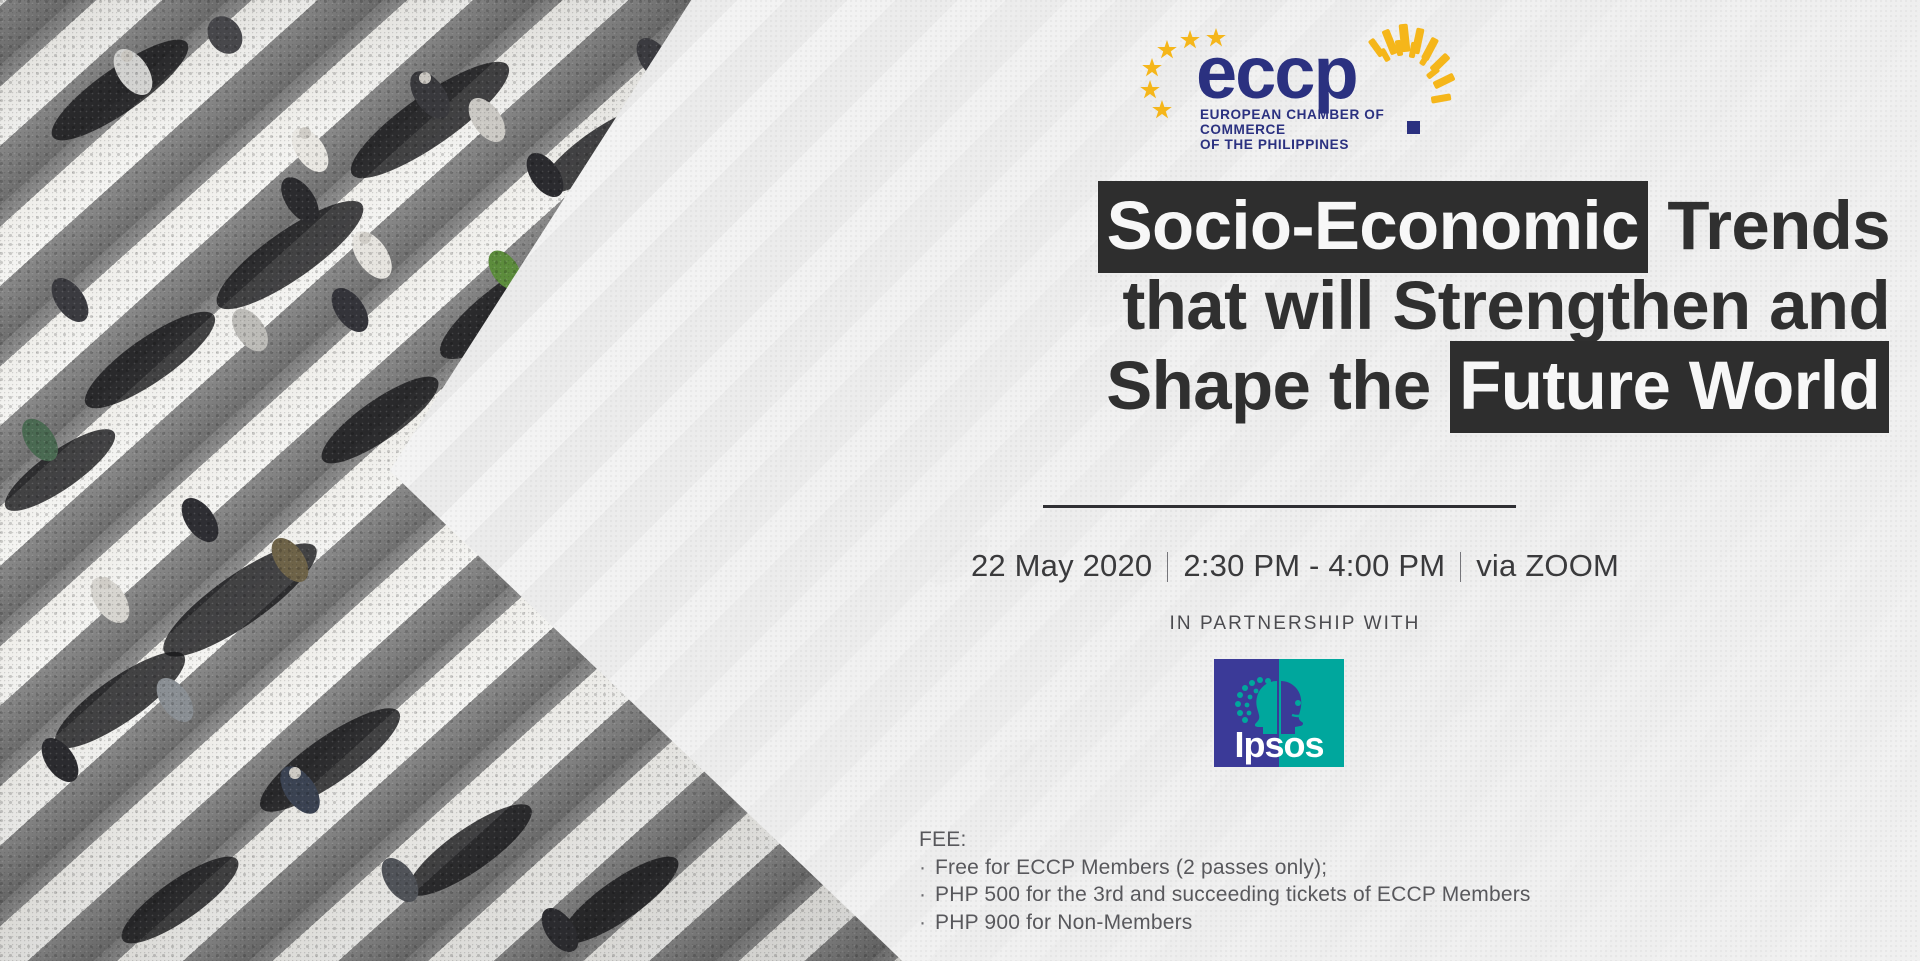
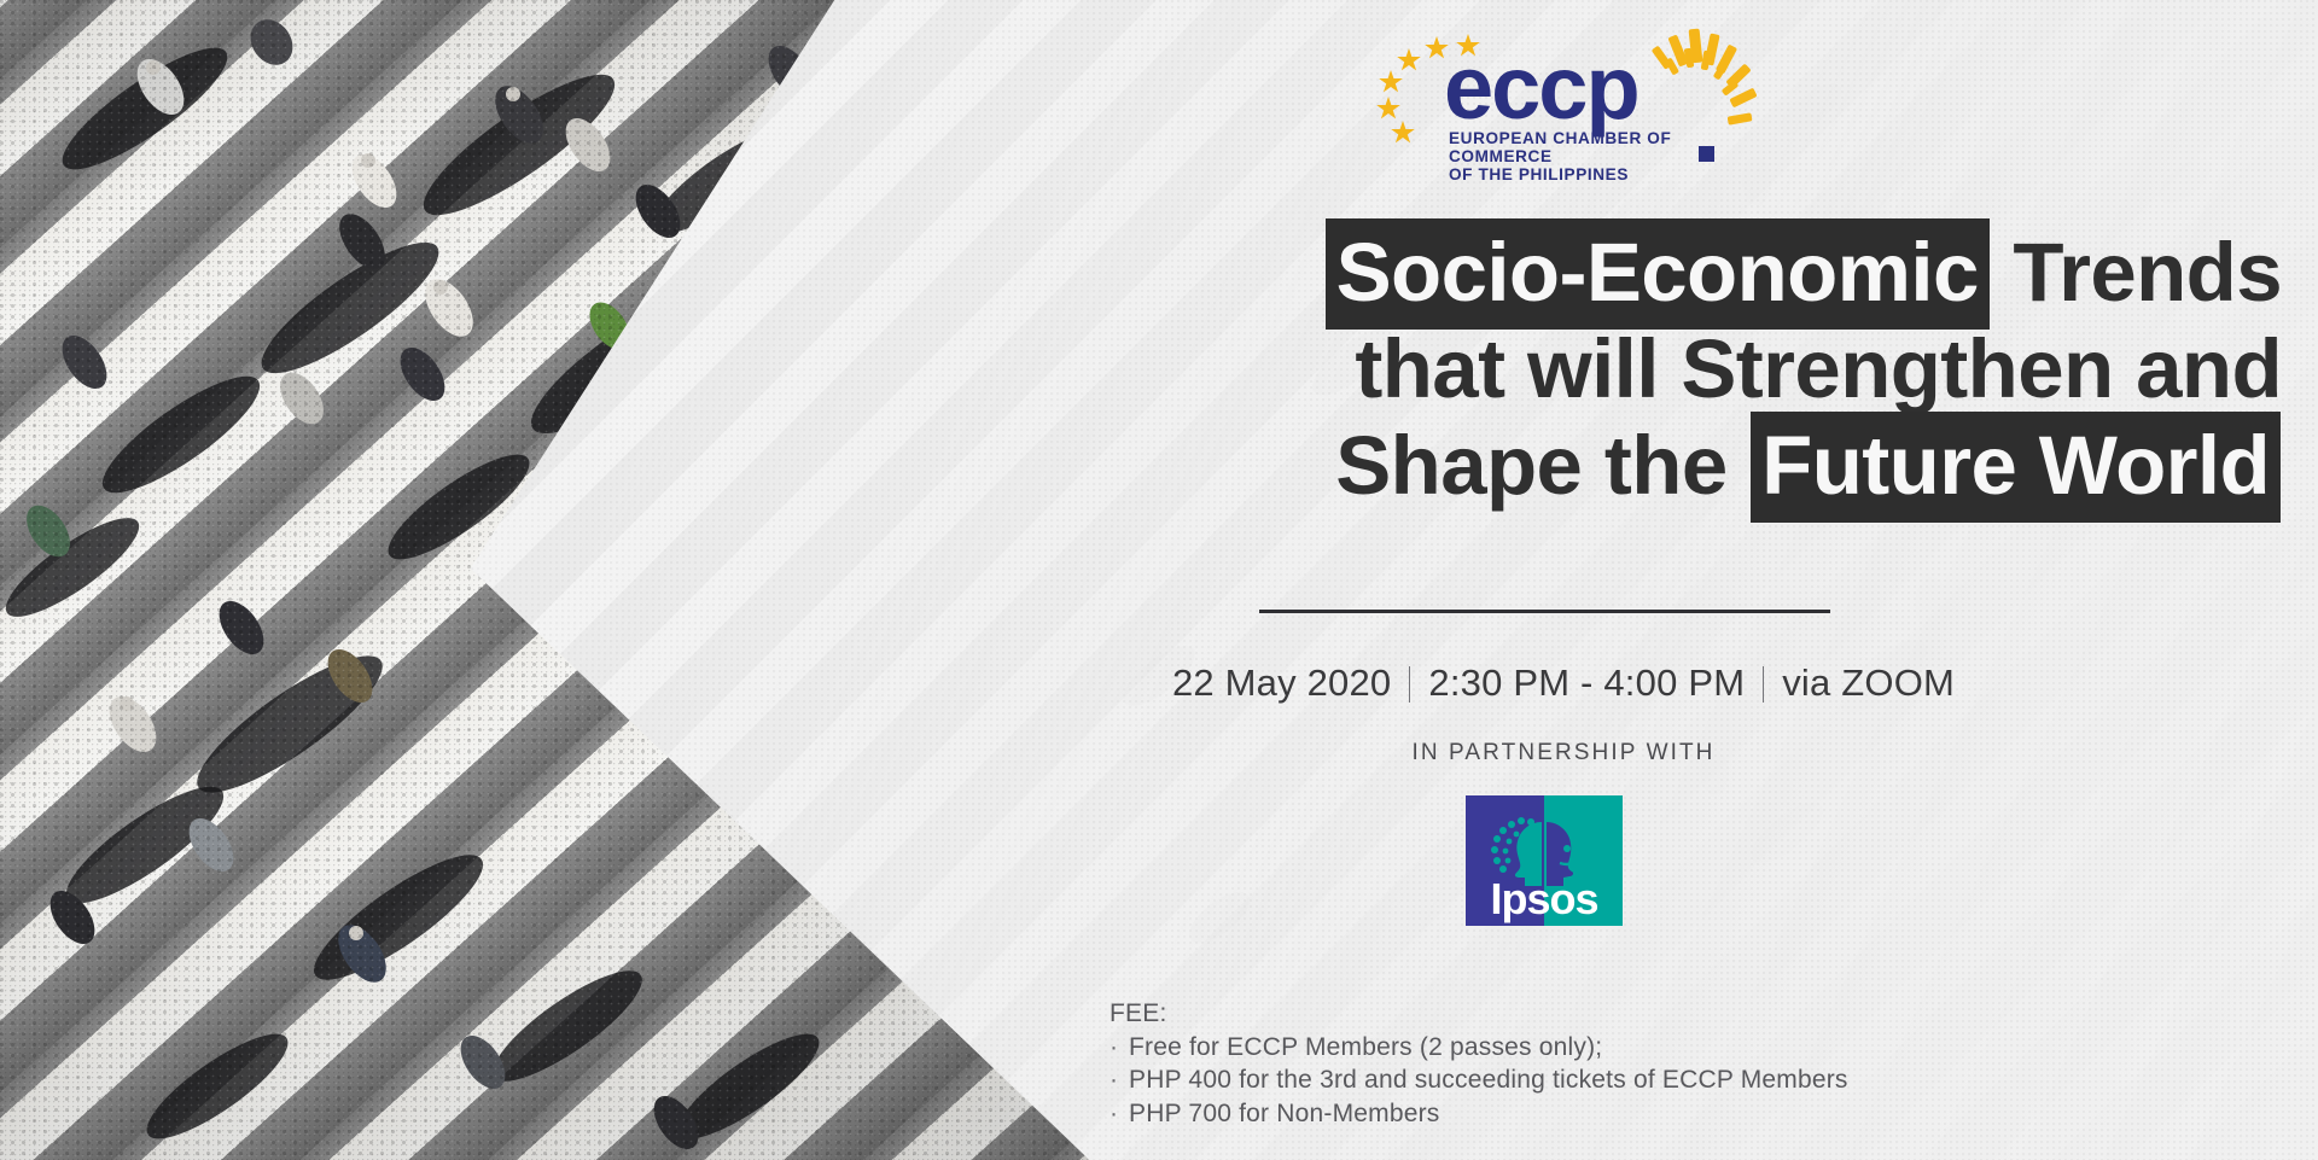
  eccp
  EUROPEAN CHAMBER OF COMMERCE OF THE PHILIPPINES
  Socio-Economic Trends
  that will Strengthen and
  Shape the Future World
  22 May 2020 2:30 PM - 4:00 PM via ZOOM
  IN PARTNERSHIP WITH
  Ipsos
  FEE:
  · Free for ECCP Members (2 passes only);
- · PHP 500 for the 3rd and succeeding tickets of ECCP Members
+ · PHP 400 for the 3rd and succeeding tickets of ECCP Members
- · PHP 900 for Non-Members
+ · PHP 700 for Non-Members
